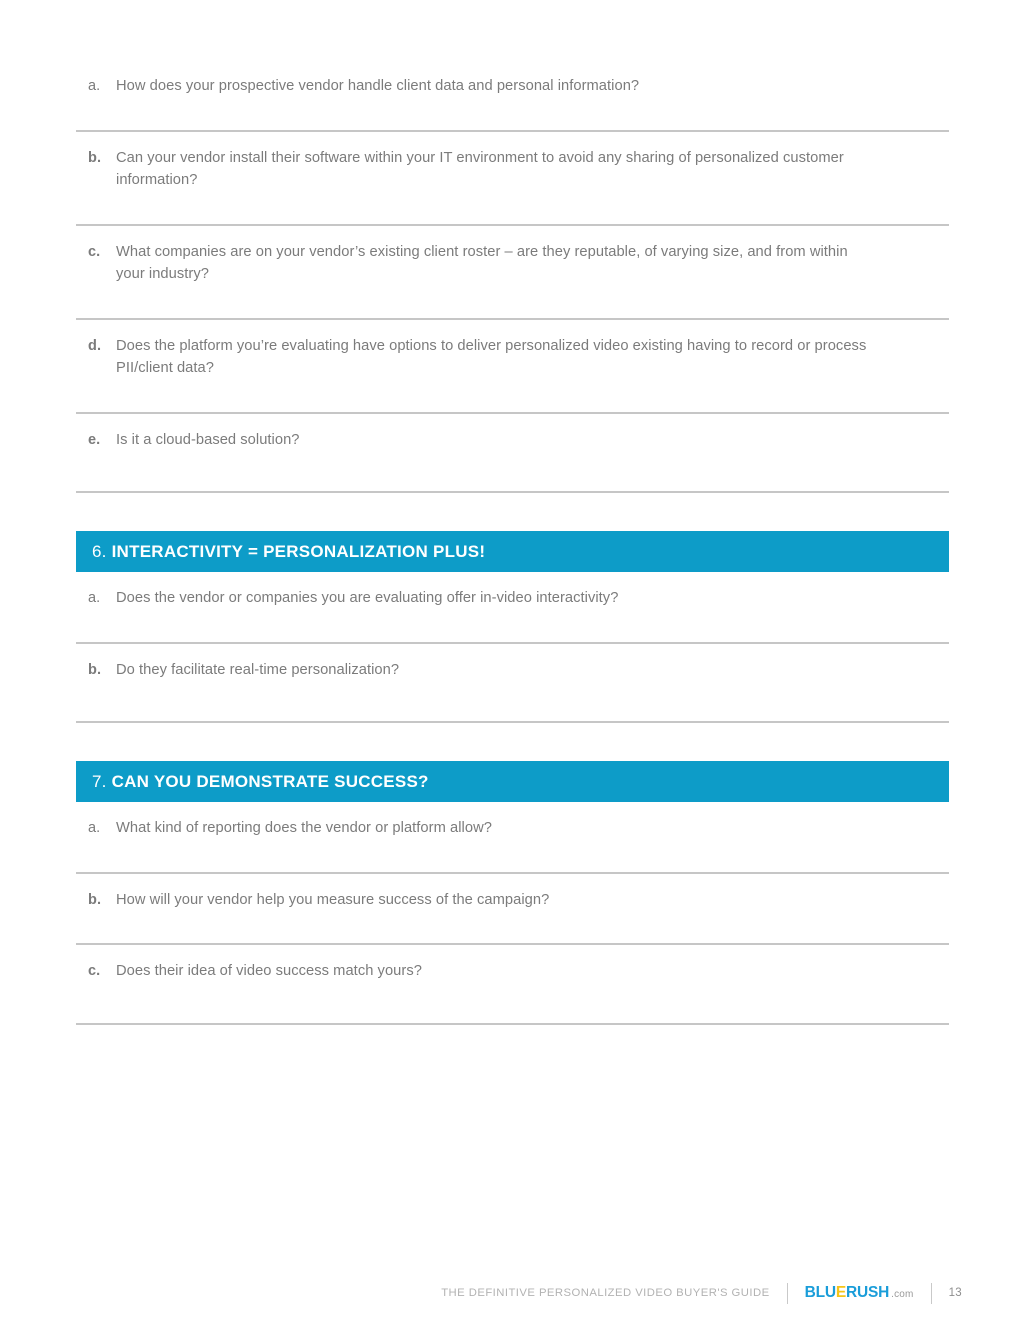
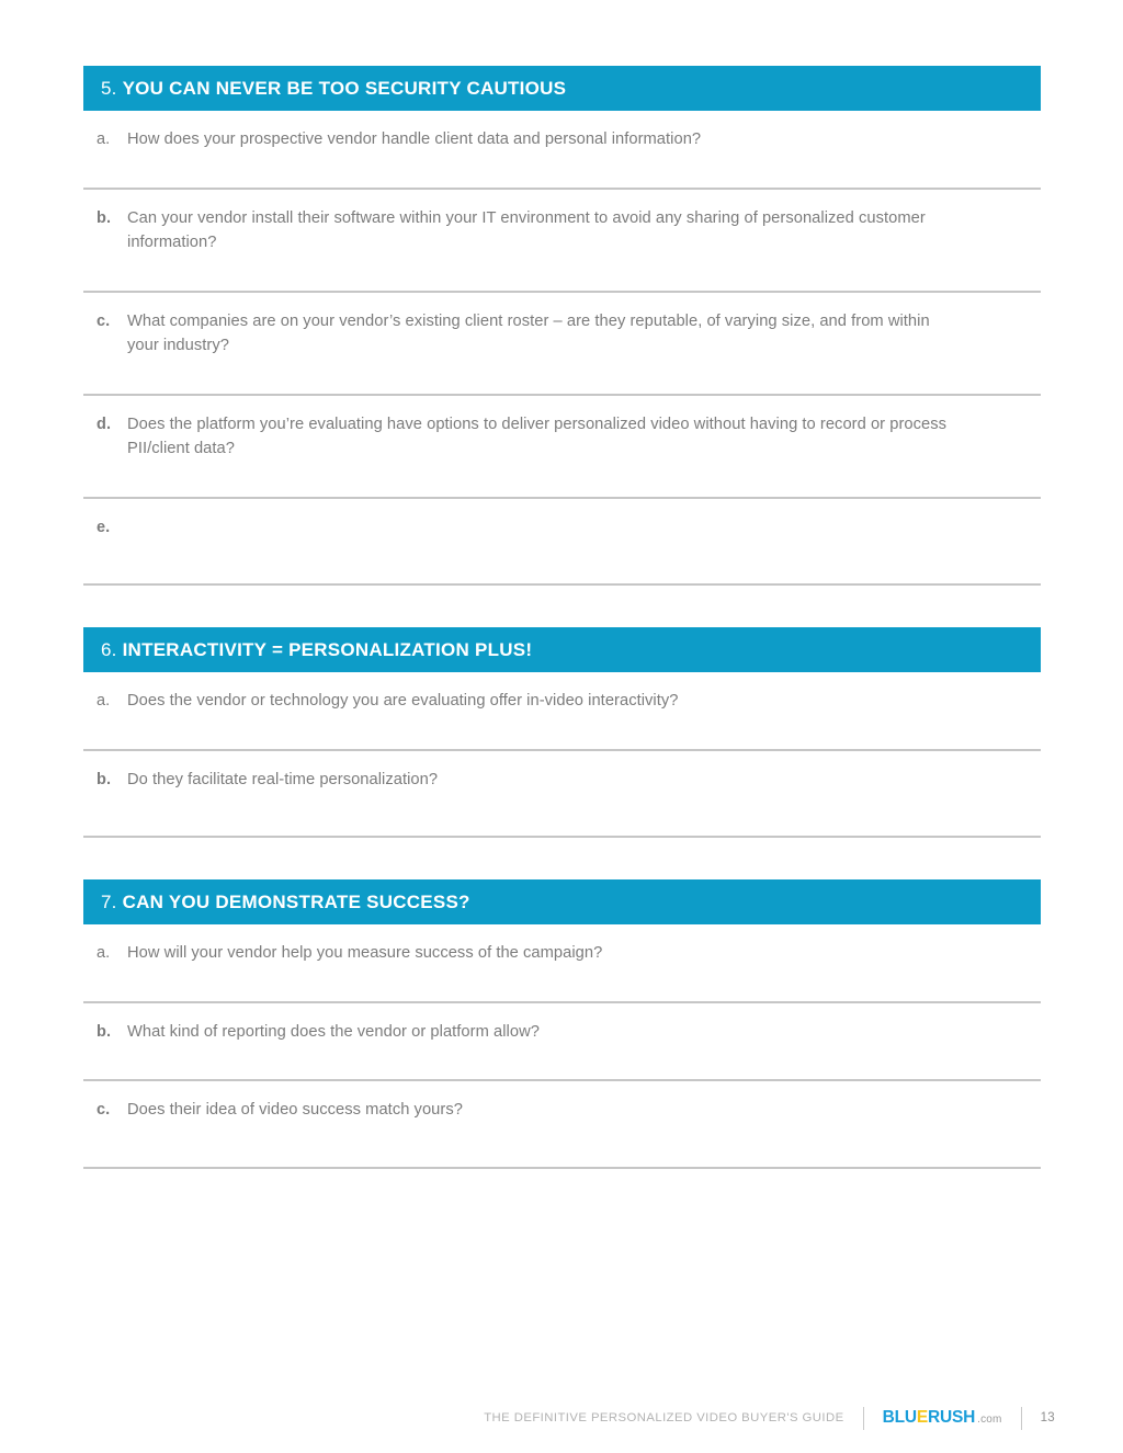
+ 5. YOU CAN NEVER BE TOO SECURITY CAUTIOUS
  a.
  How does your prospective vendor handle client data and personal information?
  b.
  Can your vendor install their software within your IT environment to avoid any sharing of personalized customer information?
  c.
  What companies are on your vendor’s existing client roster – are they reputable, of varying size, and from within your industry?
  d.
- Does the platform you’re evaluating have options to deliver personalized video existing having to record or process PII/client data?
+ Does the platform you’re evaluating have options to deliver personalized video without having to record or process PII/client data?
  e.
- Is it a cloud-based solution?
  6. INTERACTIVITY = PERSONALIZATION PLUS!
  a.
- Does the vendor or companies you are evaluating offer in-video interactivity?
+ Does the vendor or technology you are evaluating offer in-video interactivity?
  b.
  Do they facilitate real-time personalization?
  7. CAN YOU DEMONSTRATE SUCCESS?
  a.
- What kind of reporting does the vendor or platform allow?
+ How will your vendor help you measure success of the campaign?
  b.
- How will your vendor help you measure success of the campaign?
+ What kind of reporting does the vendor or platform allow?
  c.
  Does their idea of video success match yours?
  THE DEFINITIVE PERSONALIZED VIDEO BUYER'S GUIDE
  BLUERUSH .com
  13
